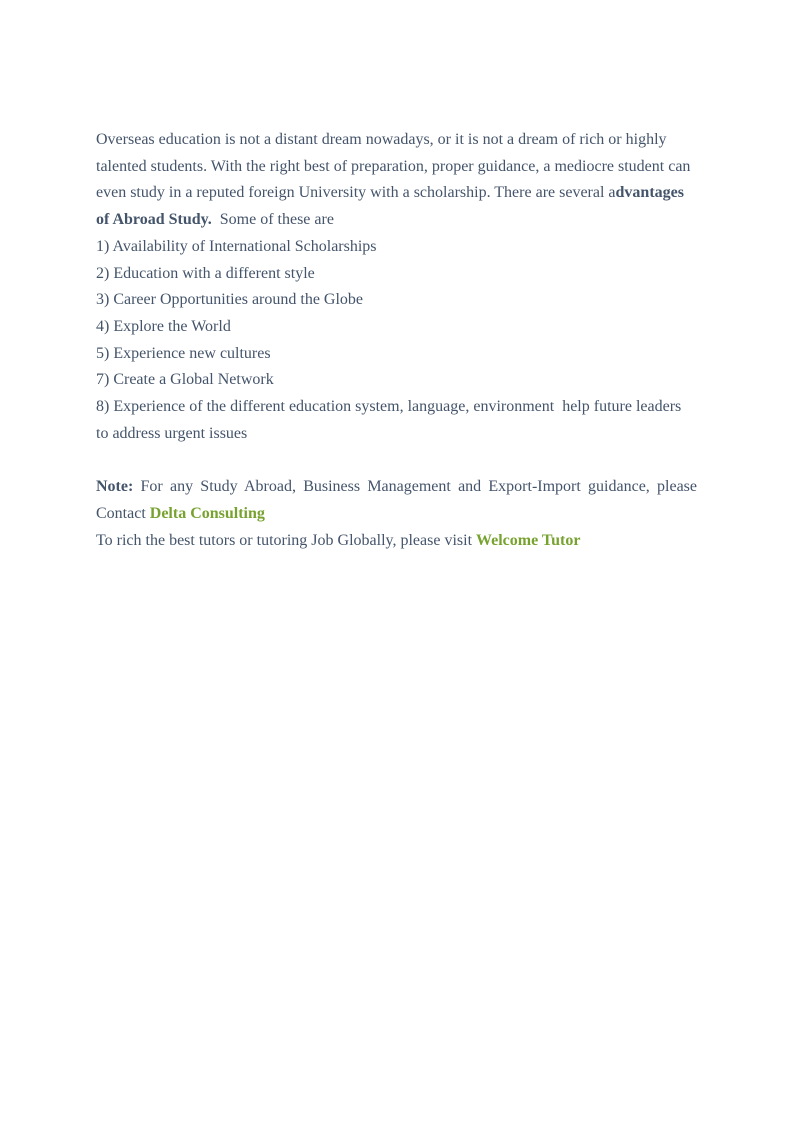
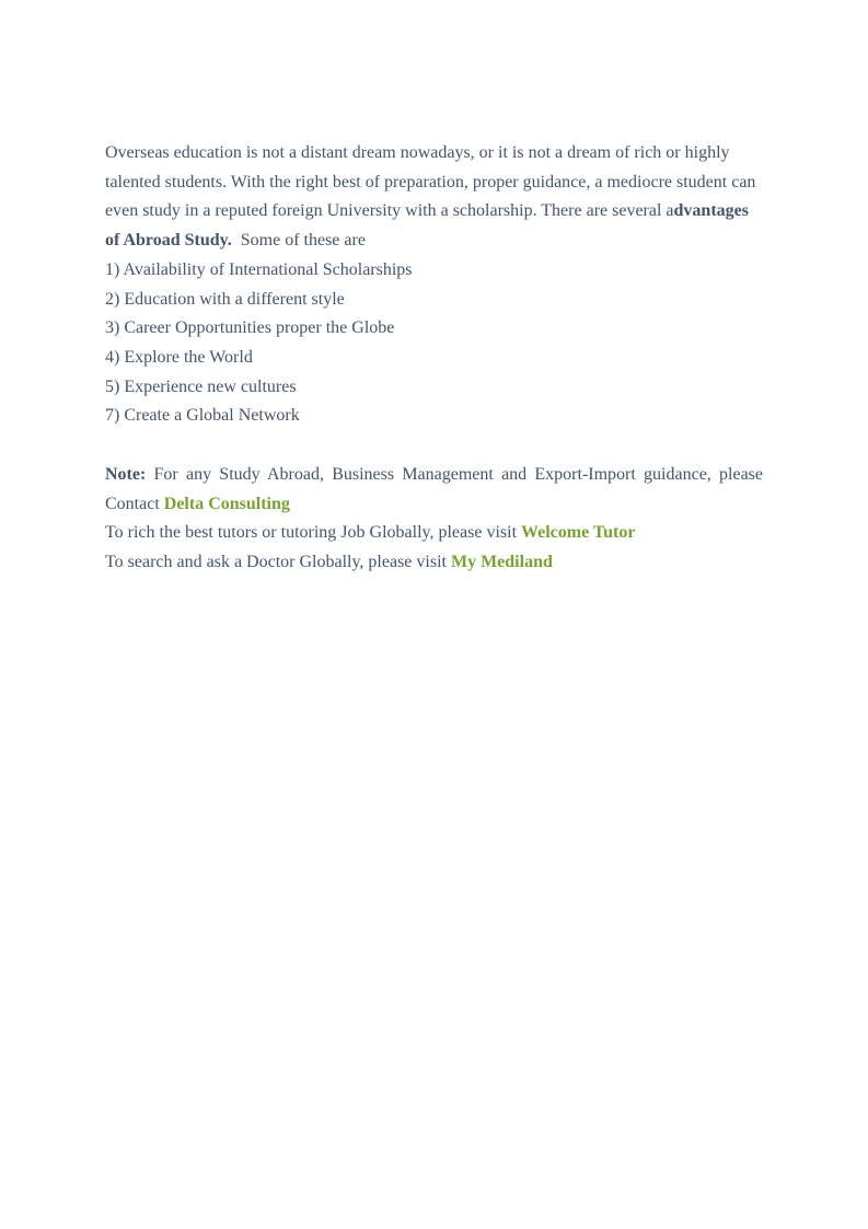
  Overseas education is not a distant dream nowadays, or it is not a dream of rich or highly talented students. With the right best of preparation, proper guidance, a mediocre student can even study in a reputed foreign University with a scholarship. There are several advantages of Abroad Study. Some of these are
  1) Availability of International Scholarships
  2) Education with a different style
- 3) Career Opportunities around the Globe
+ 3) Career Opportunities proper the Globe
  4) Explore the World
  5) Experience new cultures
  7) Create a Global Network
- 8) Experience of the different education system, language, environment help future leaders to address urgent issues
  Note: For any Study Abroad, Business Management and Export-Import guidance, please
  Contact Delta Consulting
  To rich the best tutors or tutoring Job Globally, please visit Welcome Tutor
+ To search and ask a Doctor Globally, please visit My Mediland
